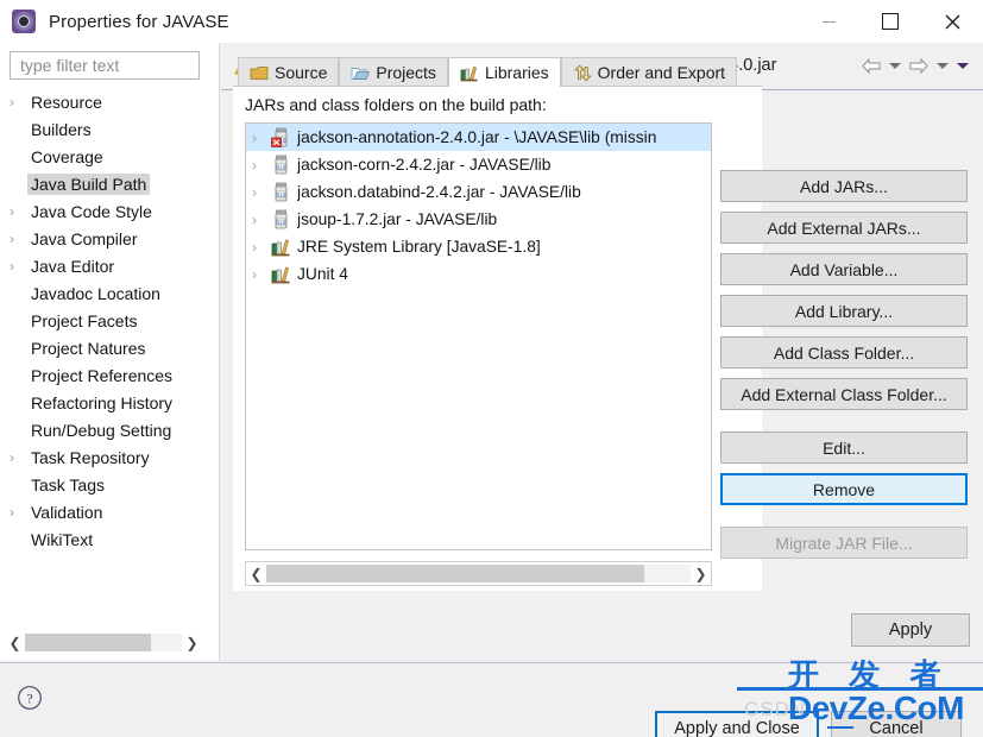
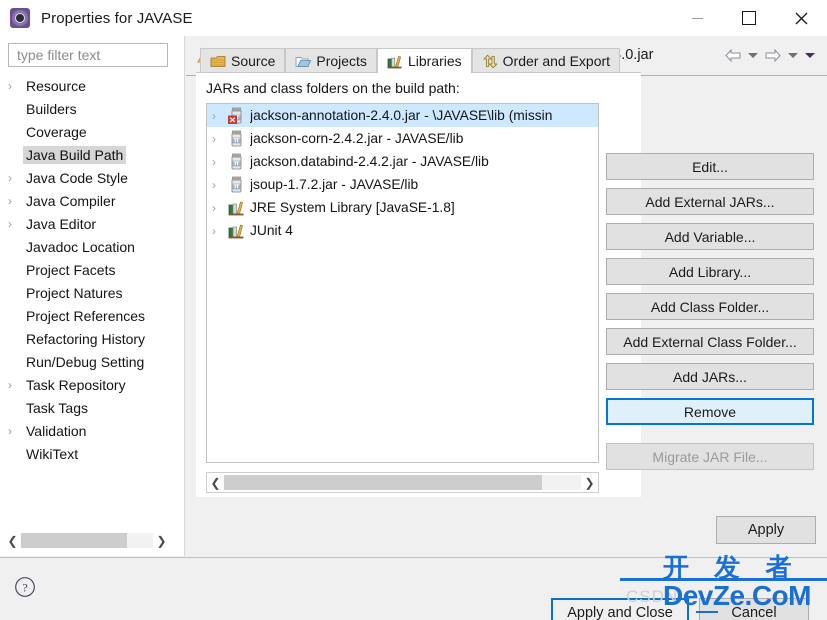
  Properties for JAVASE
  type filter text
  ›
  Resource
  Builders
  Coverage
  Java Build Path
  ›
  Java Code Style
  ›
  Java Compiler
  ›
  Java Editor
  Javadoc Location
  Project Facets
  Project Natures
  Project References
  Refactoring History
  Run/Debug Setting
  ›
  Task Repository
  Task Tags
  ›
  Validation
  WikiText
  ❮
  ❯
  Source
  Projects
  Libraries
  Order and Export
  JARs and class folders on the build path:
  ›
  jackson-annotation-2.4.0.jar - \JAVASE\lib (missin
  ›
  jackson-corn-2.4.2.jar - JAVASE/lib
  ›
  jackson.databind-2.4.2.jar - JAVASE/lib
  ›
  jsoup-1.7.2.jar - JAVASE/lib
  ›
  JRE System Library [JavaSE-1.8]
  ›
  JUnit 4
  ❮
  ❯
- Add JARs...
+ Edit...
  Add External JARs...
  Add Variable...
  Add Library...
  Add Class Folder...
  Add External Class Folder...
- Edit...
+ Add JARs...
  Remove
  Migrate JAR File...
  Apply
  ?
  Apply and Close
  Cancel
  CSDN
  开 发 者
  DevZe.CoM
